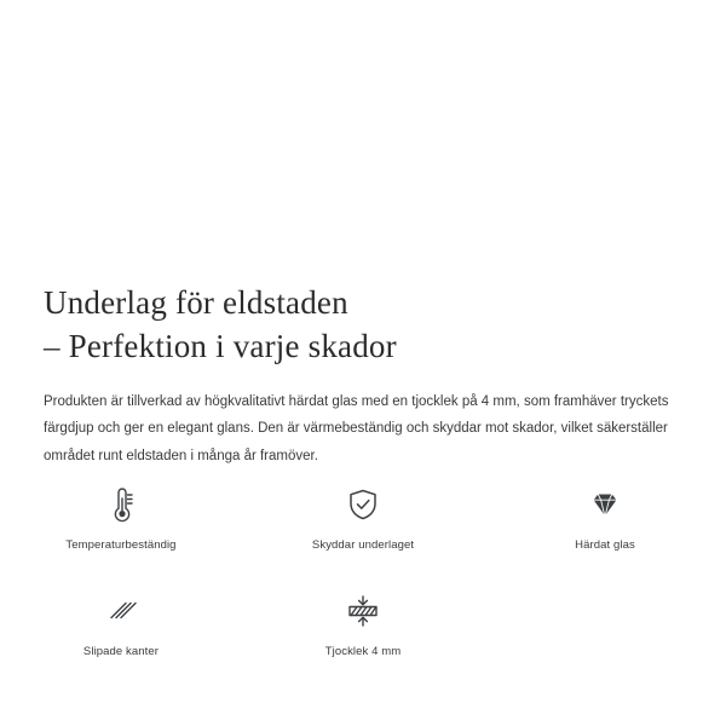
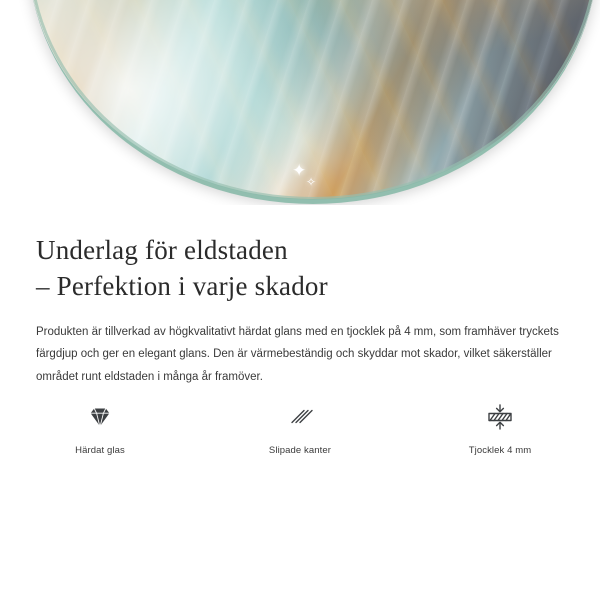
+ ✦
+ ✧
  Underlag för eldstaden
  – Perfektion i varje skador
- Produkten är tillverkad av högkvalitativt härdat glas med en tjocklek på 4 mm, som framhäver tryckets färgdjup och ger en elegant glans. Den är värmebeständig och skyddar mot skador, vilket säkerställer området runt eldstaden i många år framöver.
+ Produkten är tillverkad av högkvalitativt härdat glans med en tjocklek på 4 mm, som framhäver tryckets färgdjup och ger en elegant glans. Den är värmebeständig och skyddar mot skador, vilket säkerställer området runt eldstaden i många år framöver.
- Temperaturbeständig
- Skyddar underlaget
  Härdat glas
  Slipade kanter
  Tjocklek 4 mm
